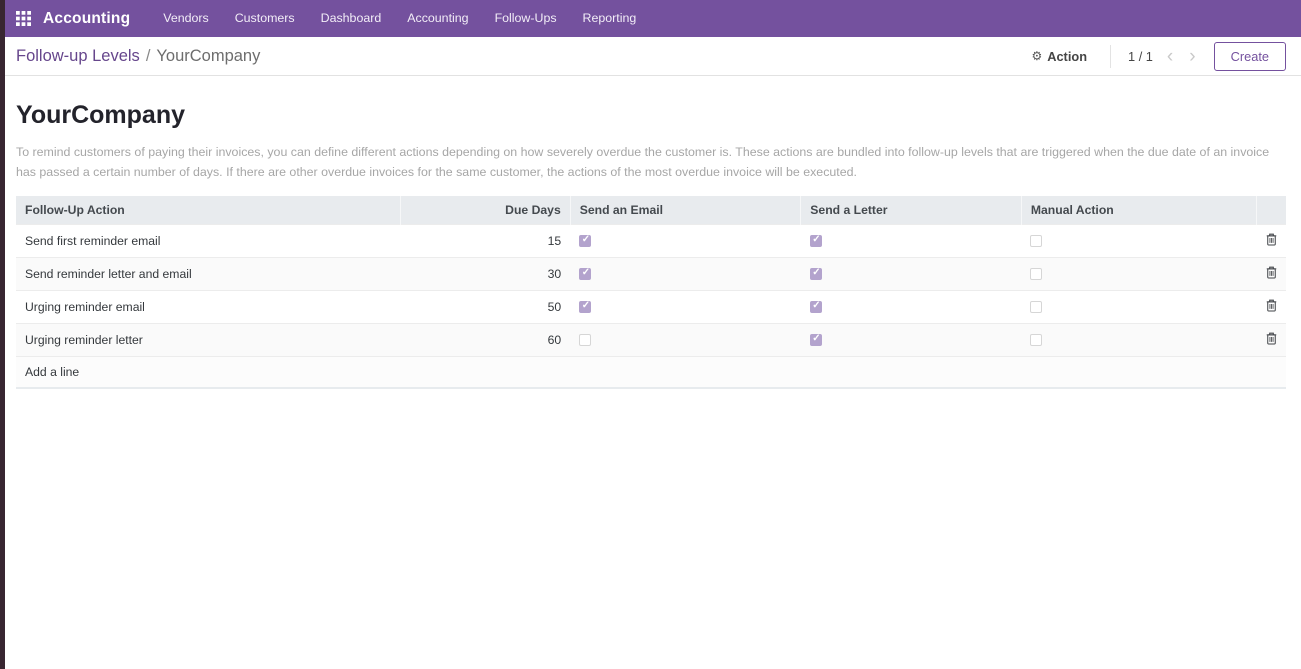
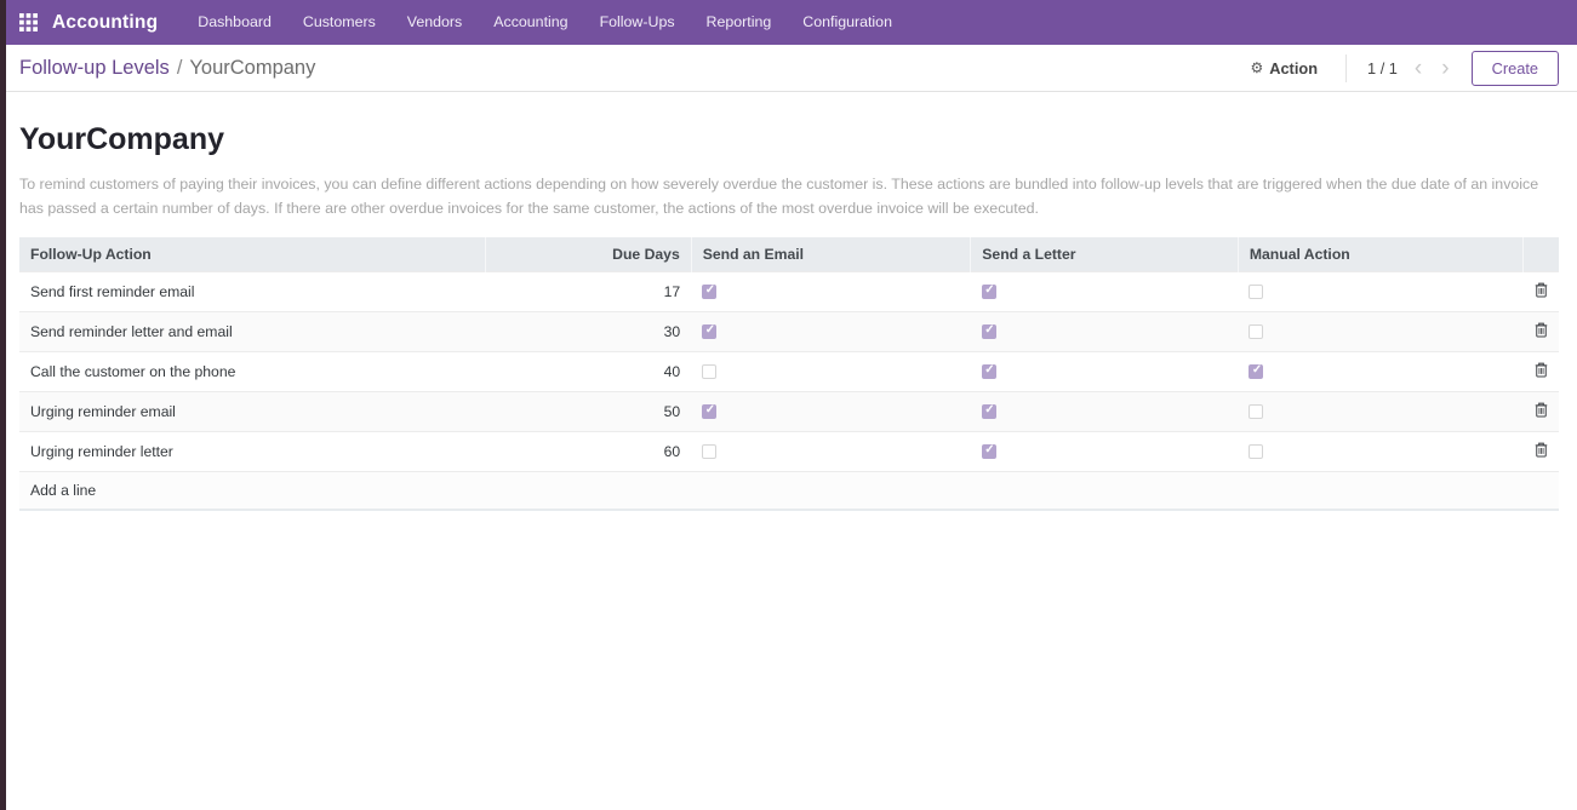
  Accounting
- Vendors
+ Dashboard
  Customers
- Dashboard
+ Vendors
  Accounting
  Follow-Ups
  Reporting
+ Configuration
  Follow-up Levels
  /
  YourCompany
  ⚙
  Action
  1 / 1
  ‹
  ›
  Create
  YourCompany
  To remind customers of paying their invoices, you can define different actions depending on how severely overdue the customer is. These actions are bundled into follow-up levels that are triggered when the due date of an invoice has passed a certain number of days. If there are other overdue invoices for the same customer, the actions of the most overdue invoice will be executed.
  Follow-Up Action	Due Days	Send an Email	Send a Letter	Manual Action
- Send first reminder email	15
+ Send first reminder email	17
  Send reminder letter and email	30
+ Call the customer on the phone	40
  Urging reminder email	50
  Urging reminder letter	60
  Add a line
